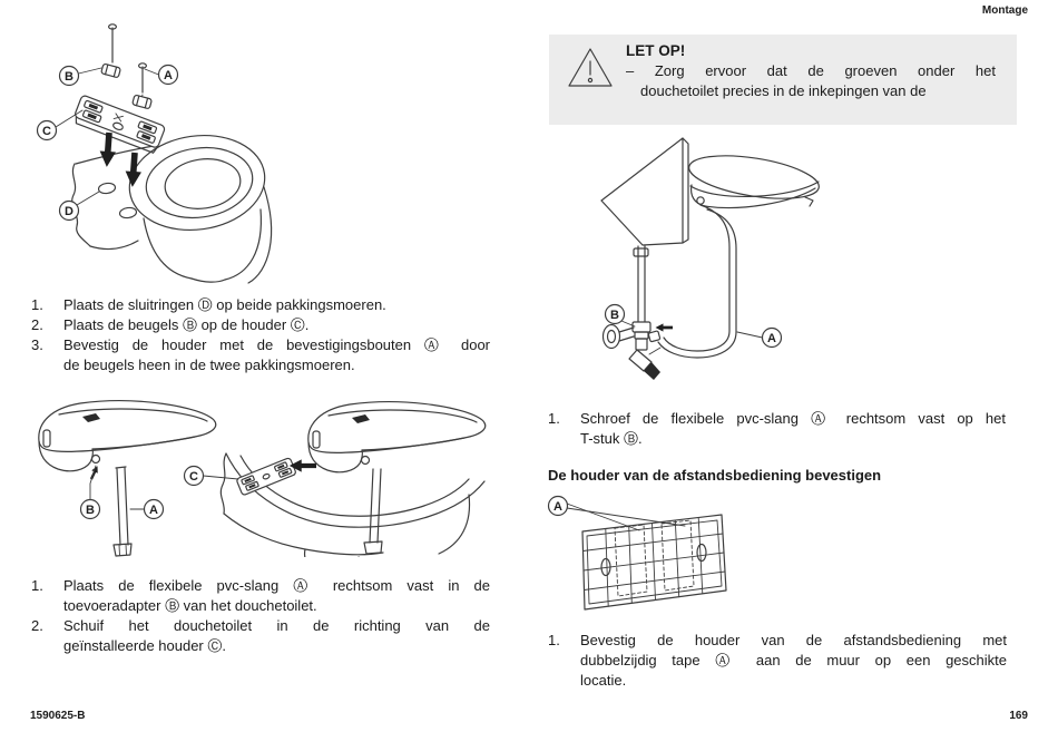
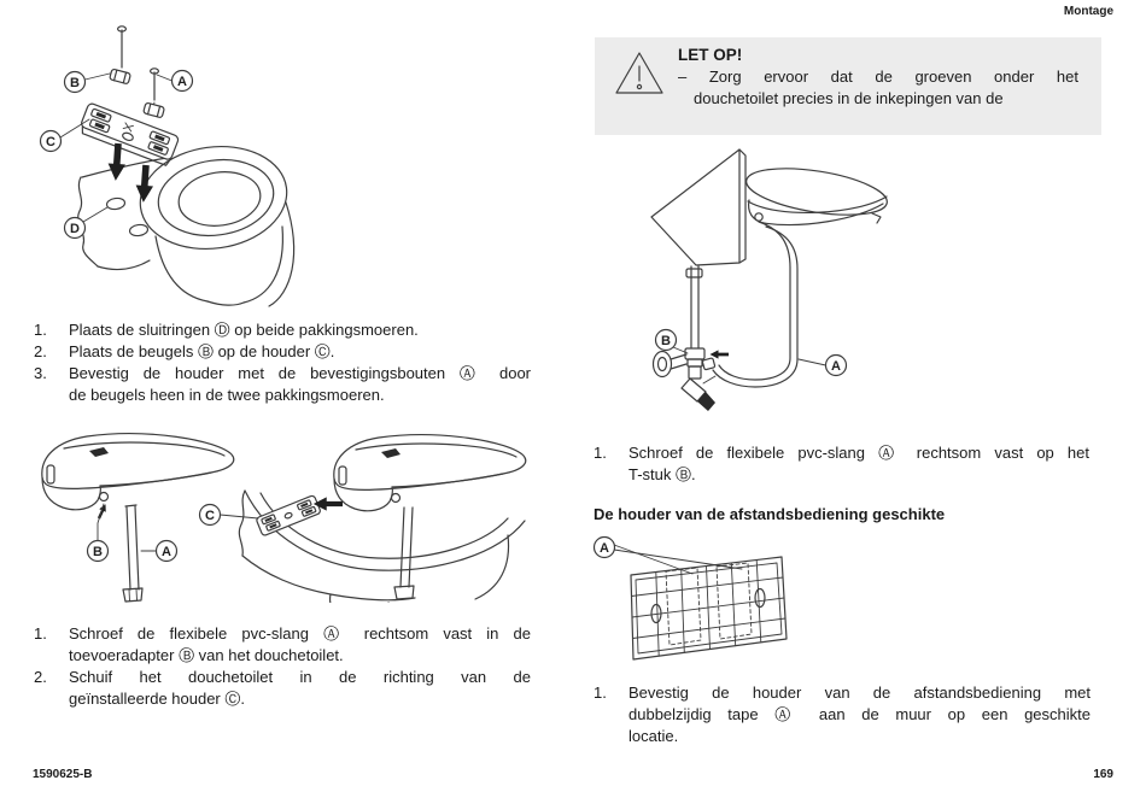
  Montage
  LET OP!
  – Zorg ervoor dat de groeven onder het
  douchetoilet precies in de inkepingen van de
  B
  A
  C
  D
  1.
  Plaats de sluitringen Ⓓ op beide pakkingsmoeren.
  2.
  Plaats de beugels Ⓑ op de houder Ⓒ.
  3.
  Bevestig de houder met de bevestigingsbouten Ⓐ door
  de beugels heen in de twee pakkingsmoeren.
  B
  A
  C
  1.
- Plaats de flexibele pvc-slang Ⓐ rechtsom vast in de
+ Schroef de flexibele pvc-slang Ⓐ rechtsom vast in de
  toevoeradapter Ⓑ van het douchetoilet.
  2.
  Schuif het douchetoilet in de richting van de
  geïnstalleerde houder Ⓒ.
  B
  A
  1.
  Schroef de flexibele pvc-slang Ⓐ rechtsom vast op het
  T-stuk Ⓑ.
- De houder van de afstandsbediening bevestigen
+ De houder van de afstandsbediening geschikte
  A
  1.
  Bevestig de houder van de afstandsbediening met
  dubbelzijdig tape Ⓐ aan de muur op een geschikte
  locatie.
  1590625-B
  169
